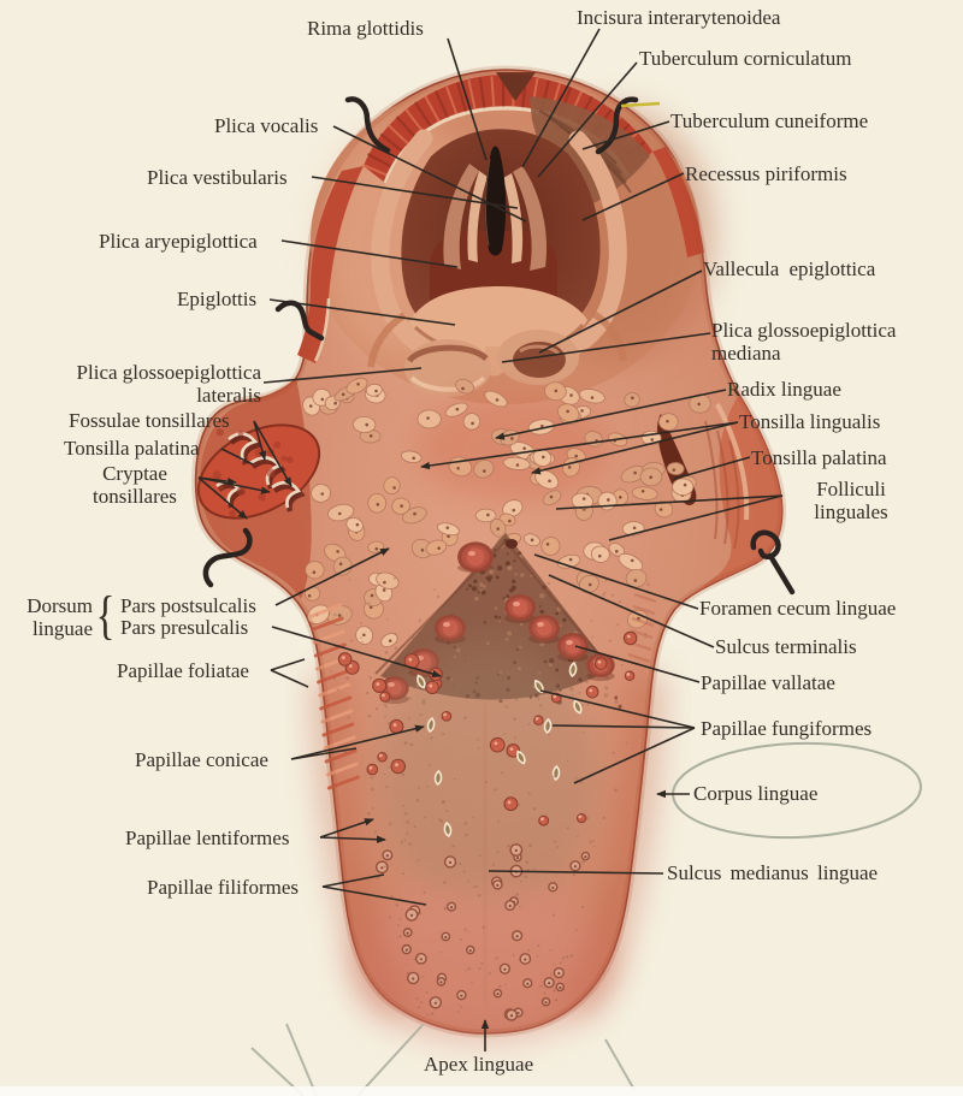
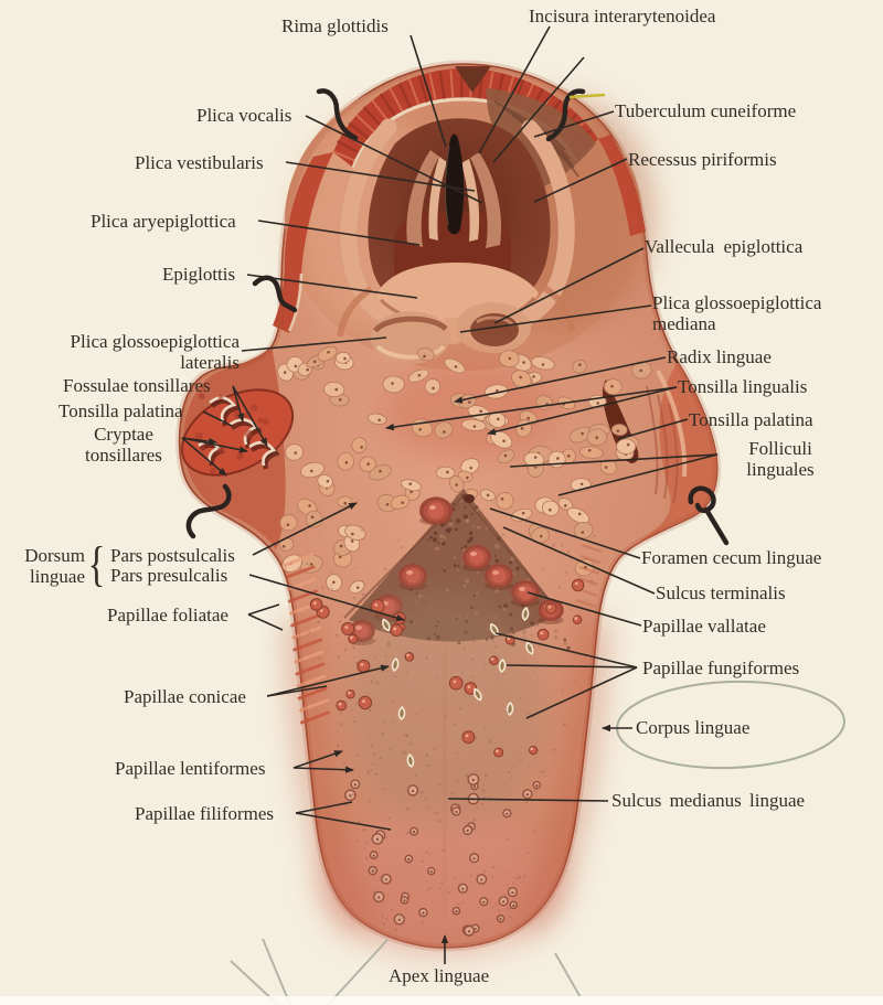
  Rima glottidis
  Plica vocalis
  Plica vestibularis
  Plica aryepiglottica
  Epiglottis
  Plica glossoepiglottica lateralis
  Fossulae tonsillares
  Tonsilla palatina
  Cryptae tonsillares
  Dorsum linguae
  {
  Pars postsulcalis
  Pars presulcalis
  Papillae foliatae
  Papillae conicae
  Papillae lentiformes
  Papillae filiformes
  Apex linguae
  Incisura interarytenoidea
- Tuberculum corniculatum
  Tuberculum cuneiforme
  Recessus piriformis
  Vallecula epiglottica
  Plica glossoepiglottica mediana
  Radix linguae
  Tonsilla lingualis
  Tonsilla palatina
  Folliculi linguales
  Foramen cecum linguae
  Sulcus terminalis
  Papillae vallatae
  Papillae fungiformes
  Corpus linguae
  Sulcus medianus linguae
